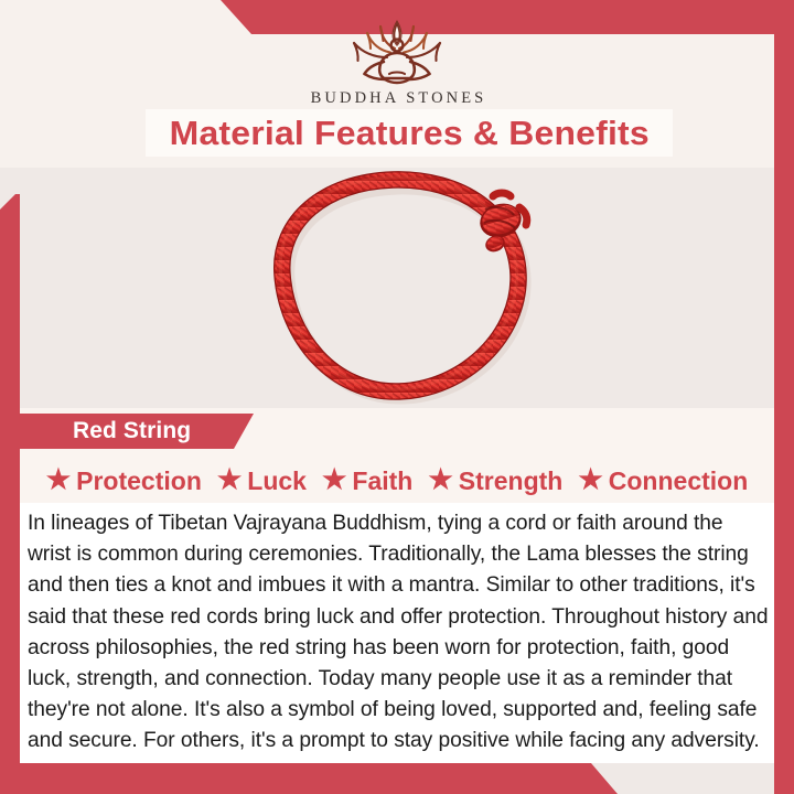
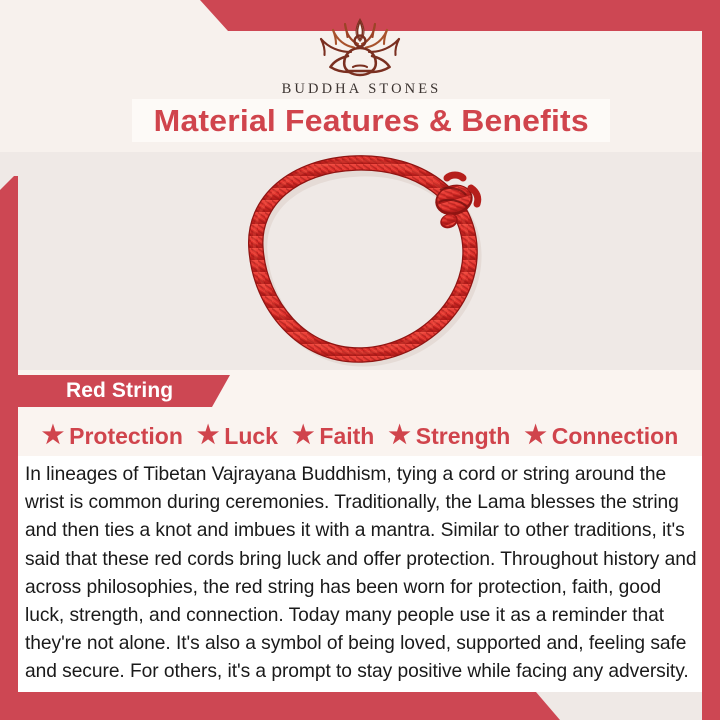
  BUDDHA STONES
  Material Features & Benefits
  Red String
  ★
  Protection
  ★
  Luck
  ★
  Faith
  ★
  Strength
  ★
  Connection
- In lineages of Tibetan Vajrayana Buddhism, tying a cord or faith around the wrist is common during ceremonies. Traditionally, the Lama blesses the string and then ties a knot and imbues it with a mantra. Similar to other traditions, it's said that these red cords bring luck and offer protection. Throughout history and across philosophies, the red string has been worn for protection, faith, good luck, strength, and connection. Today many people use it as a reminder that they're not alone. It's also a symbol of being loved, supported and, feeling safe and secure. For others, it's a prompt to stay positive while facing any adversity.
+ In lineages of Tibetan Vajrayana Buddhism, tying a cord or string around the wrist is common during ceremonies. Traditionally, the Lama blesses the string and then ties a knot and imbues it with a mantra. Similar to other traditions, it's said that these red cords bring luck and offer protection. Throughout history and across philosophies, the red string has been worn for protection, faith, good luck, strength, and connection. Today many people use it as a reminder that they're not alone. It's also a symbol of being loved, supported and, feeling safe and secure. For others, it's a prompt to stay positive while facing any adversity.
